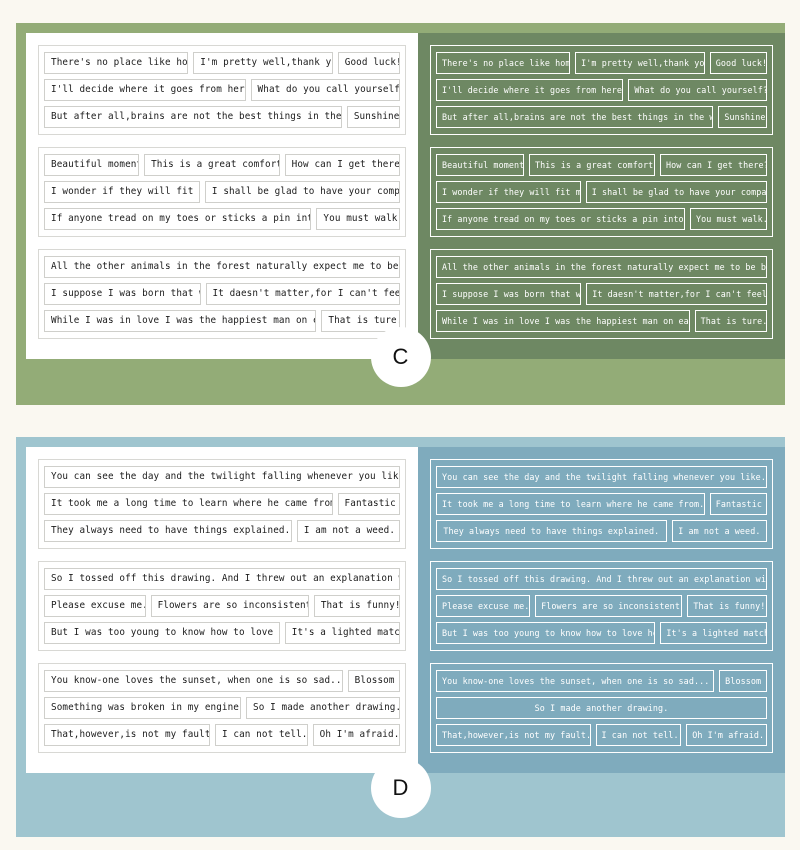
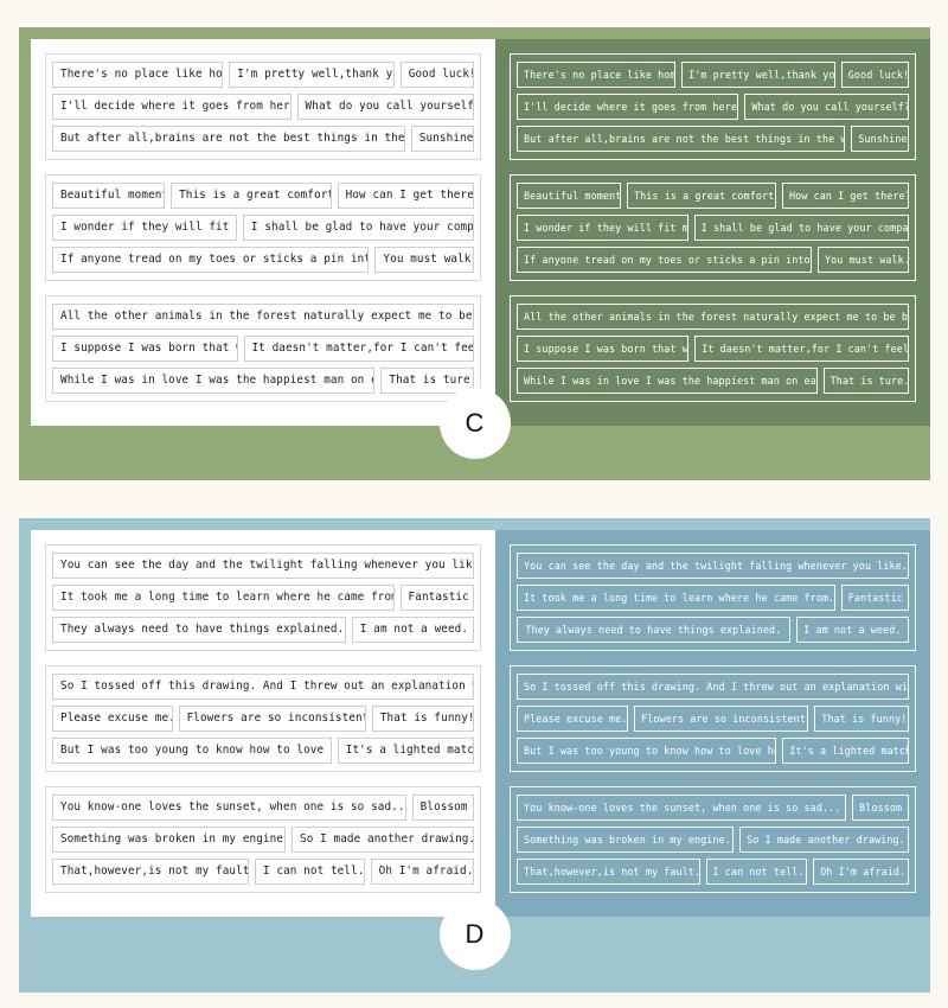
  There's no place like ho
  I'm pretty well,thank y
  Good luck!
  I'll decide where it goes from her
  What do you call yourself
  But after all,brains are not the best things in the
  Sunshine
  Beautiful momen
  This is a great comfort
  How can I get there
  I wonder if they will fit
  I shall be glad to have your comp
  If anyone tread on my toes or sticks a pin int
  You must walk
  All the other animals in the forest naturally expect me to be
  I suppose I was born that
  It daesn't matter,for I can't fee
  While I was in love I was the happiest man on e
  That is ture.
  There's no place like hom
  I'm pretty well,thank yo
  Good luck!
  I'll decide where it goes from here
  What do you call yourself?
  But after all,brains are not the best things in the w
  Sunshine
  Beautiful moment
  This is a great comfort
  How can I get there?
  I wonder if they will fit m
  I shall be glad to have your compa
  If anyone tread on my toes or sticks a pin into
  You must walk.
  All the other animals in the forest naturally expect me to be b
  I suppose I was born that w
  It daesn't matter,for I can't feel
  While I was in love I was the happiest man on ea
  That is ture.
  C
  You can see the day and the twilight falling whenever you lik
  It took me a long time to learn where he came fro
  Fantastic
  They always need to have things explained.
  I am not a weed.
  So I tossed off this drawing. And I threw out an explanation
  Please excuse me.
  Flowers are so inconsistent
  That is funny!
  But I was too young to know how to love
  It's a lighted matc
  You know-one loves the sunset, when one is so sad..
  Blossom
  Something was broken in my engine
  So I made another drawing.
  That,however,is not my fault
  I can not tell.
  Oh I'm afraid.
  You can see the day and the twilight falling whenever you like.
  It took me a long time to learn where he came from.
  Fantastic
  They always need to have things explained.
  I am not a weed.
  So I tossed off this drawing. And I threw out an explanation wi
  Please excuse me.
  Flowers are so inconsistent
  That is funny!
  But I was too young to know how to love h
  It's a lighted match
  You know-one loves the sunset, when one is so sad...
  Blossom
+ Something was broken in my engine.
  So I made another drawing.
  That,however,is not my fault.
  I can not tell.
  Oh I'm afraid.
  D
